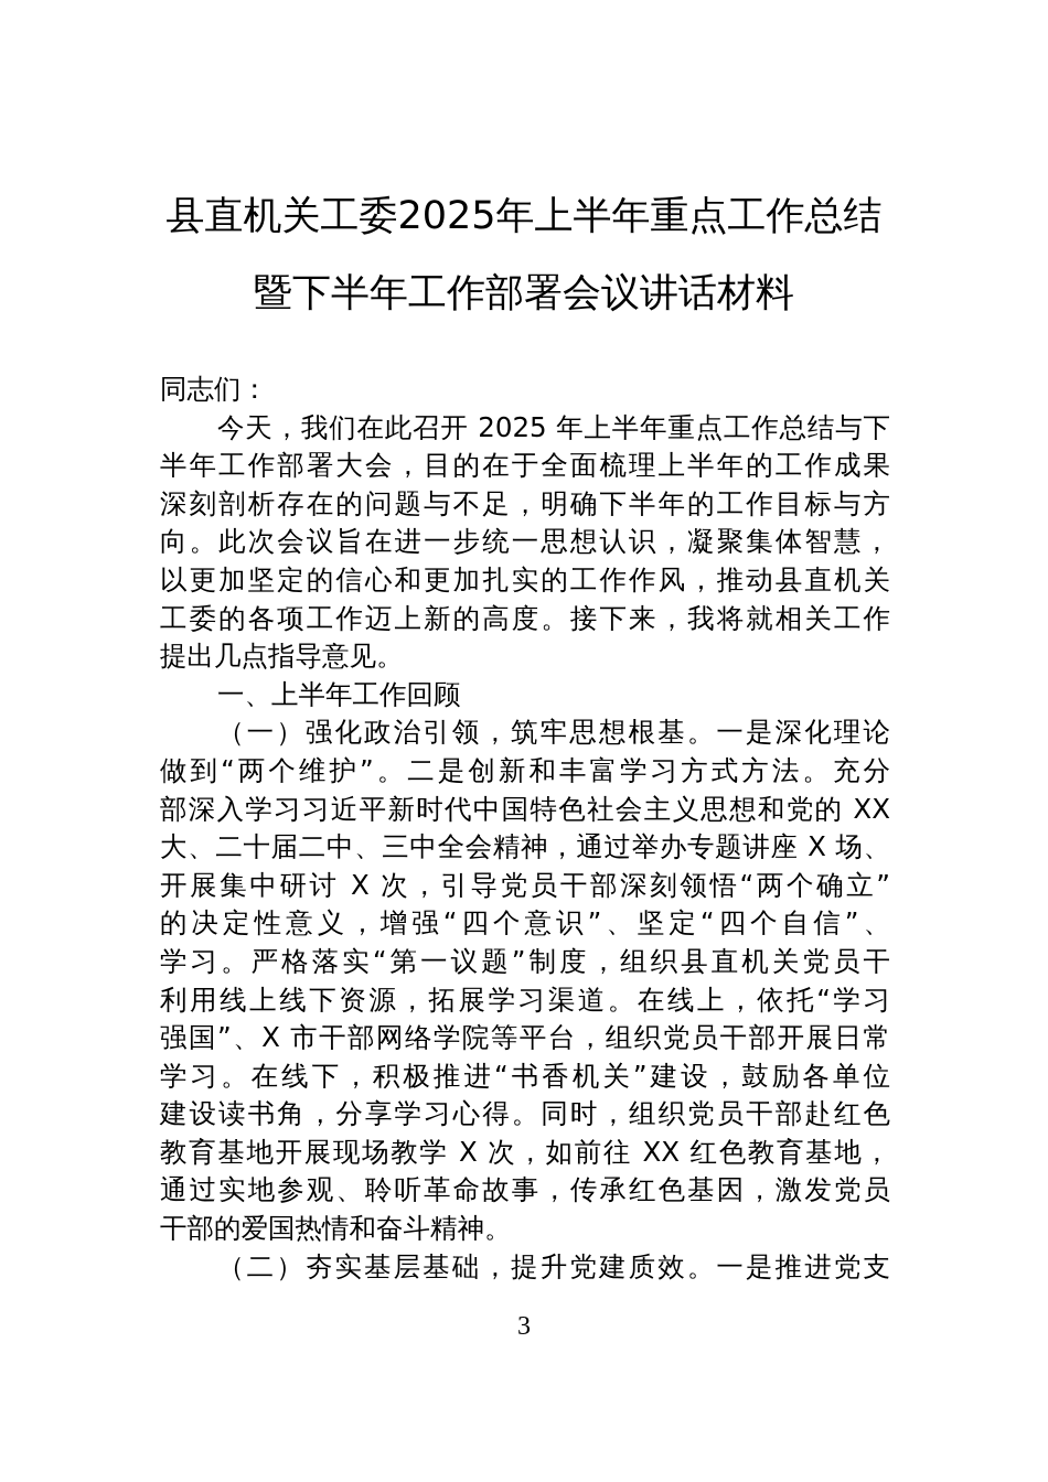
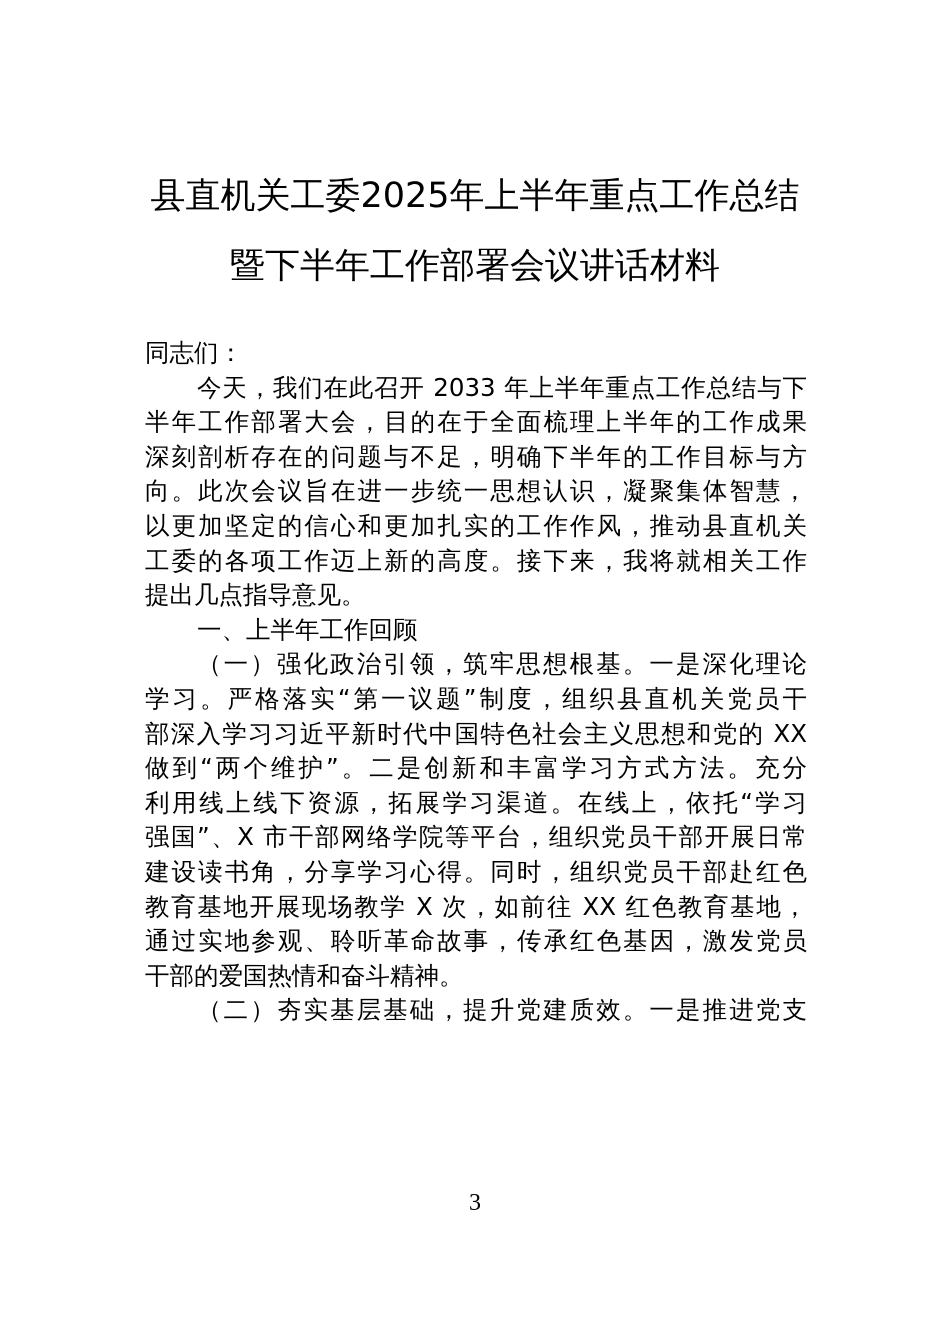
  县直机关工委2025年上半年重点工作总结
  暨下半年工作部署会议讲话材料
  同志们：
- 今天，我们在此召开 2025 年上半年重点工作总结与下
+ 今天，我们在此召开 2033 年上半年重点工作总结与下
  半年工作部署大会，目的在于全面梳理上半年的工作成果
  深刻剖析存在的问题与不足，明确下半年的工作目标与方
  向。此次会议旨在进一步统一思想认识，凝聚集体智慧，
  以更加坚定的信心和更加扎实的工作作风，推动县直机关
  工委的各项工作迈上新的高度。接下来，我将就相关工作
  提出几点指导意见。
  一、上半年工作回顾
  （一）强化政治引领，筑牢思想根基。一是深化理论
- 做到“两个维护”。二是创新和丰富学习方式方法。充分
+ 学习。严格落实“第一议题”制度，组织县直机关党员干
  部深入学习习近平新时代中国特色社会主义思想和党的 XX
- 大、二十届二中、三中全会精神，通过举办专题讲座 X 场、
- 开展集中研讨 X 次，引导党员干部深刻领悟“两个确立”
- 的决定性意义，增强“四个意识”、坚定“四个自信”、
- 学习。严格落实“第一议题”制度，组织县直机关党员干
+ 做到“两个维护”。二是创新和丰富学习方式方法。充分
  利用线上线下资源，拓展学习渠道。在线上，依托“学习
  强国”、X 市干部网络学院等平台，组织党员干部开展日常
- 学习。在线下，积极推进“书香机关”建设，鼓励各单位
  建设读书角，分享学习心得。同时，组织党员干部赴红色
  教育基地开展现场教学 X 次，如前往 XX 红色教育基地，
  通过实地参观、聆听革命故事，传承红色基因，激发党员
  干部的爱国热情和奋斗精神。
  （二）夯实基层基础，提升党建质效。一是推进党支
  3
